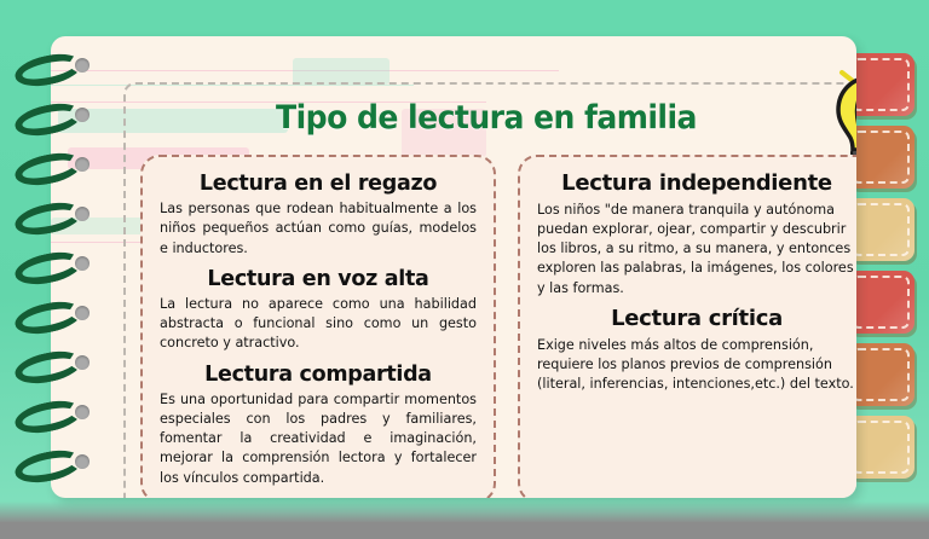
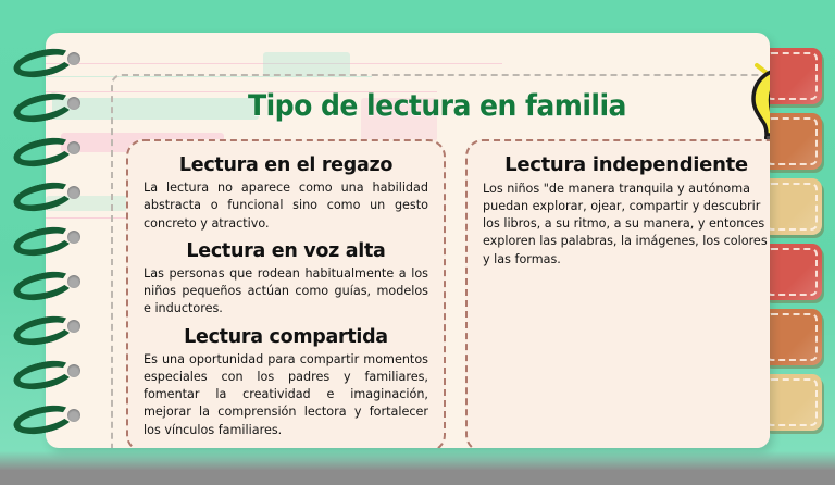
  Tipo de lectura en familia
  Lectura en el regazo
- Las personas que rodean habitualmente a los niños pequeños actúan como guías, modelos e inductores.
+ La lectura no aparece como una habilidad abstracta o funcional sino como un gesto concreto y atractivo.
  Lectura en voz alta
- La lectura no aparece como una habilidad abstracta o funcional sino como un gesto concreto y atractivo.
+ Las personas que rodean habitualmente a los niños pequeños actúan como guías, modelos e inductores.
  Lectura compartida
- Es una oportunidad para compartir momentos especiales con los padres y familiares, fomentar la creatividad e imaginación, mejorar la comprensión lectora y fortalecer los vínculos compartida.
+ Es una oportunidad para compartir momentos especiales con los padres y familiares, fomentar la creatividad e imaginación, mejorar la comprensión lectora y fortalecer los vínculos familiares.
  Lectura independiente
  Los niños "de manera tranquila y autónoma puedan explorar, ojear, compartir y descubrir los libros, a su ritmo, a su manera, y entonces exploren las palabras, la imágenes, los colores y las formas.
- Lectura crítica
- Exige niveles más altos de comprensión, requiere los planos previos de comprensión (literal, inferencias, intenciones,etc.) del texto.
